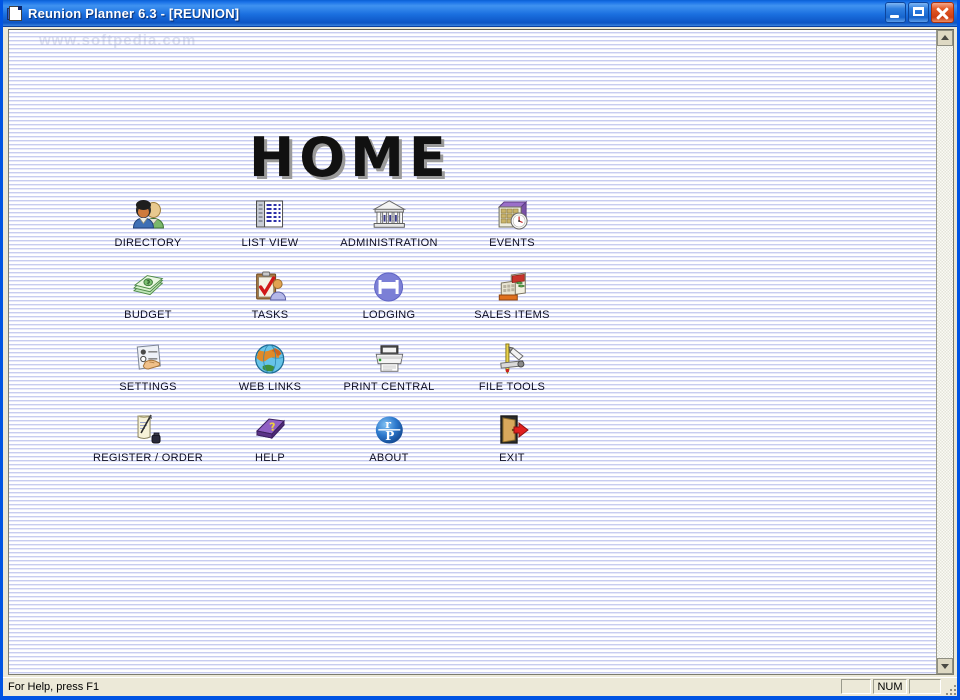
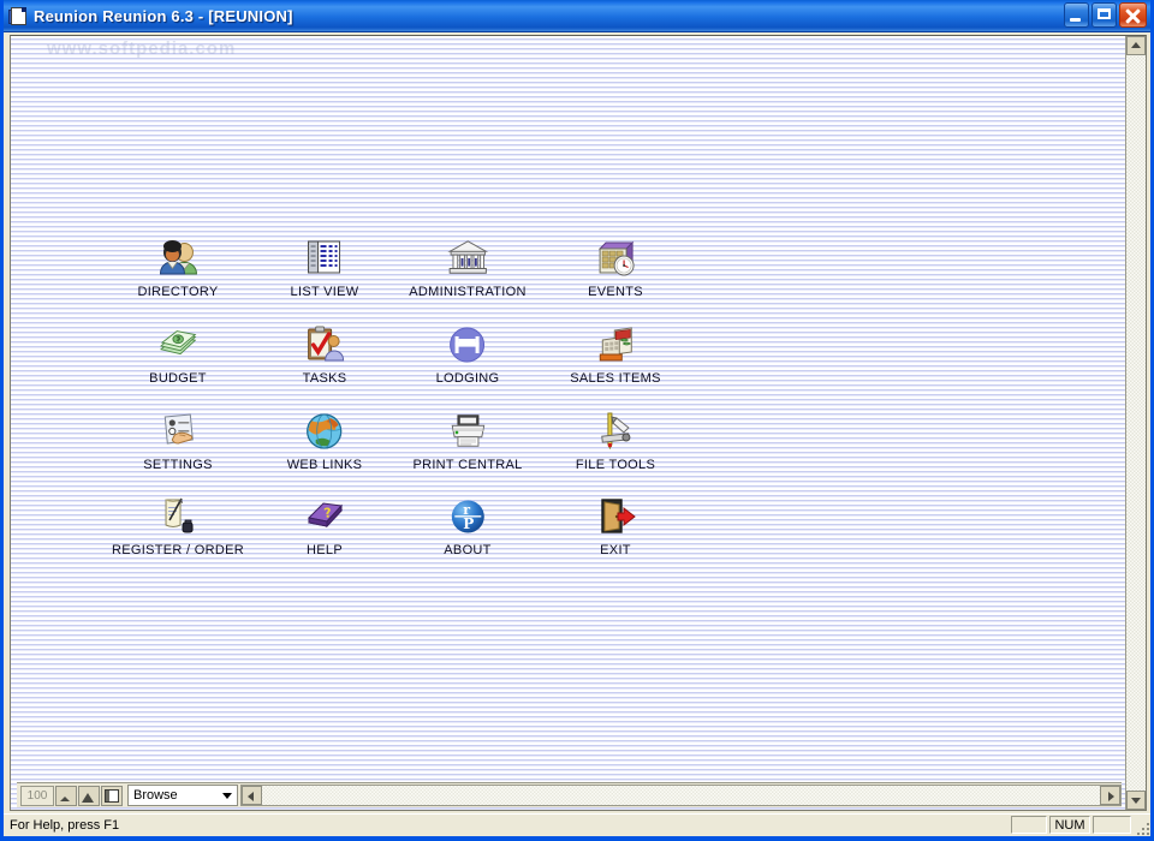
- Reunion Planner 6.3 - [REUNION]
+ Reunion Reunion 6.3 - [REUNION]
  www.softpedia.com
- HOME
  DIRECTORY
  LIST VIEW
  ADMINISTRATION
  EVENTS
  BUDGET
  TASKS
  LODGING
  SALES ITEMS
  SETTINGS
  WEB LINKS
  PRINT CENTRAL
  FILE TOOLS
  REGISTER / ORDER
  HELP
  r
  P
  ABOUT
  EXIT
+ 100
+ Browse
  For Help, press F1
  NUM
